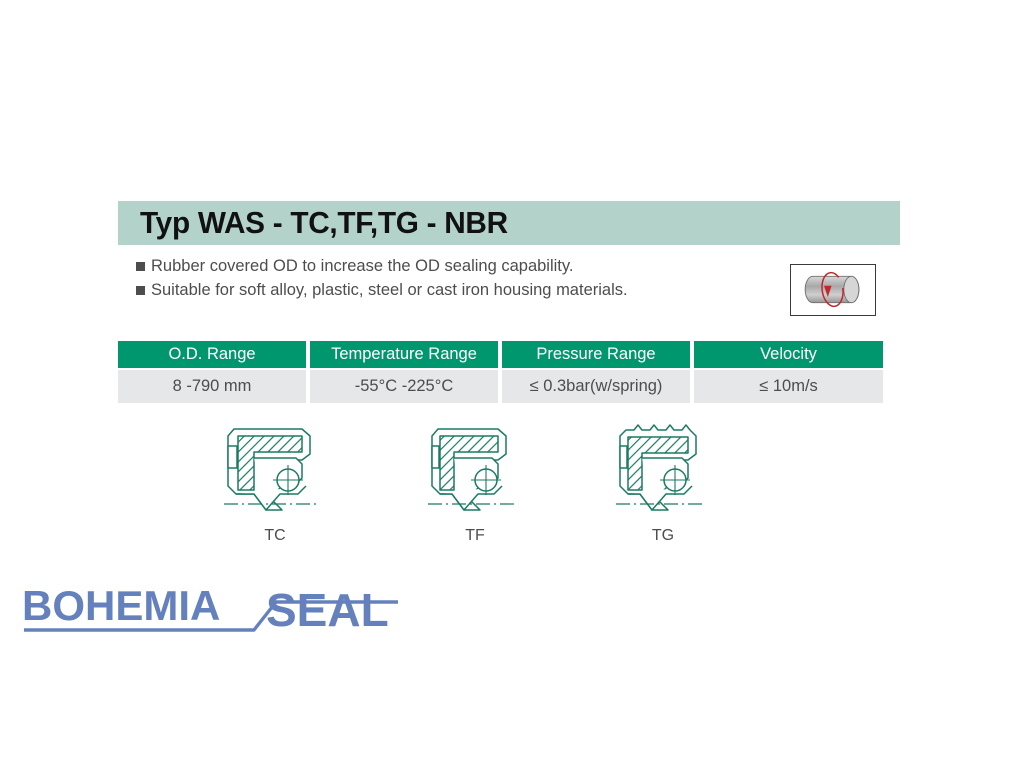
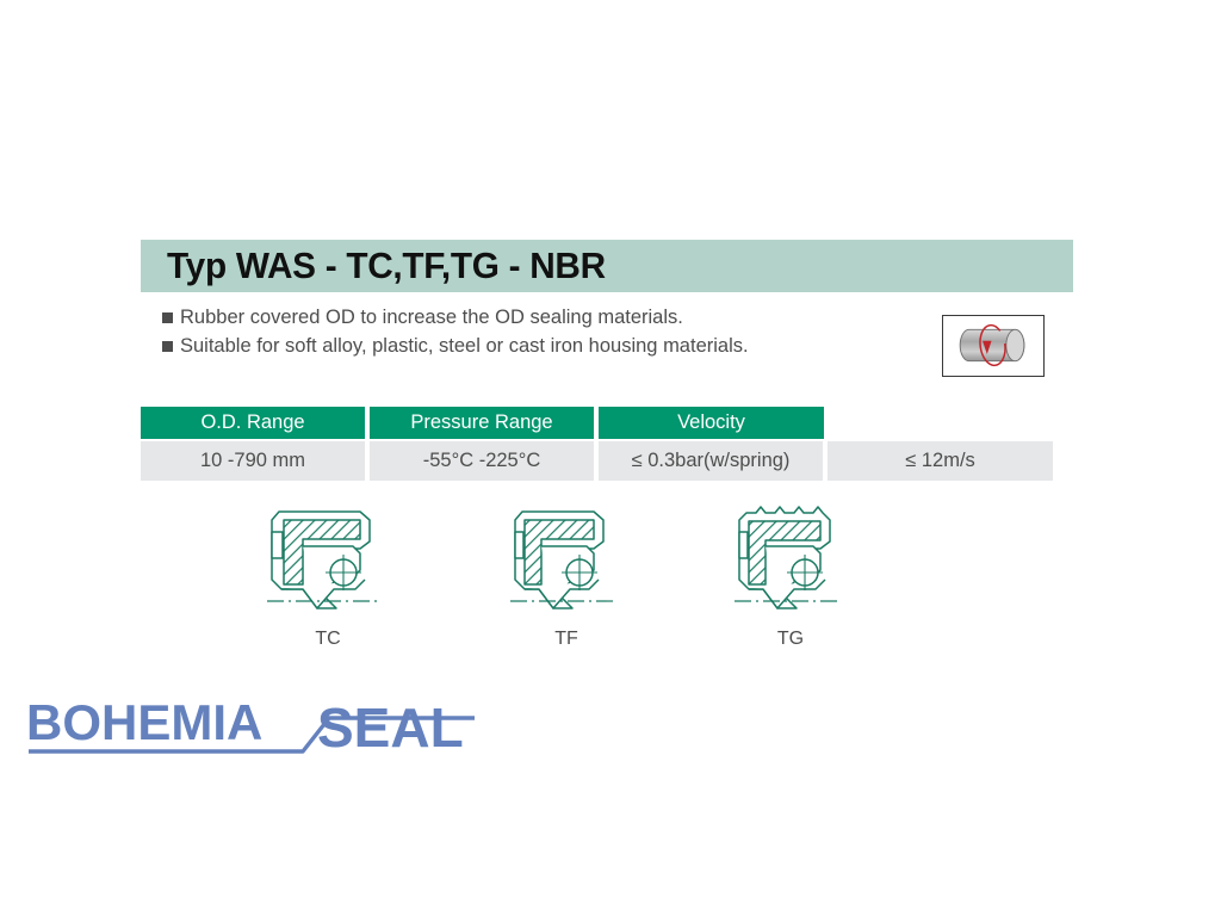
  Typ WAS - TC,TF,TG - NBR
- Rubber covered OD to increase the OD sealing capability.
+ Rubber covered OD to increase the OD sealing materials.
  Suitable for soft alloy, plastic, steel or cast iron housing materials.
  O.D. Range
- Temperature Range
  Pressure Range
  Velocity
- 8 -790 mm
+ 10 -790 mm
  -55°C -225°C
  ≤ 0.3bar(w/spring)
- ≤ 10m/s
+ ≤ 12m/s
  TC
  TF
  TG
  BOHEMIA
  SEAL
